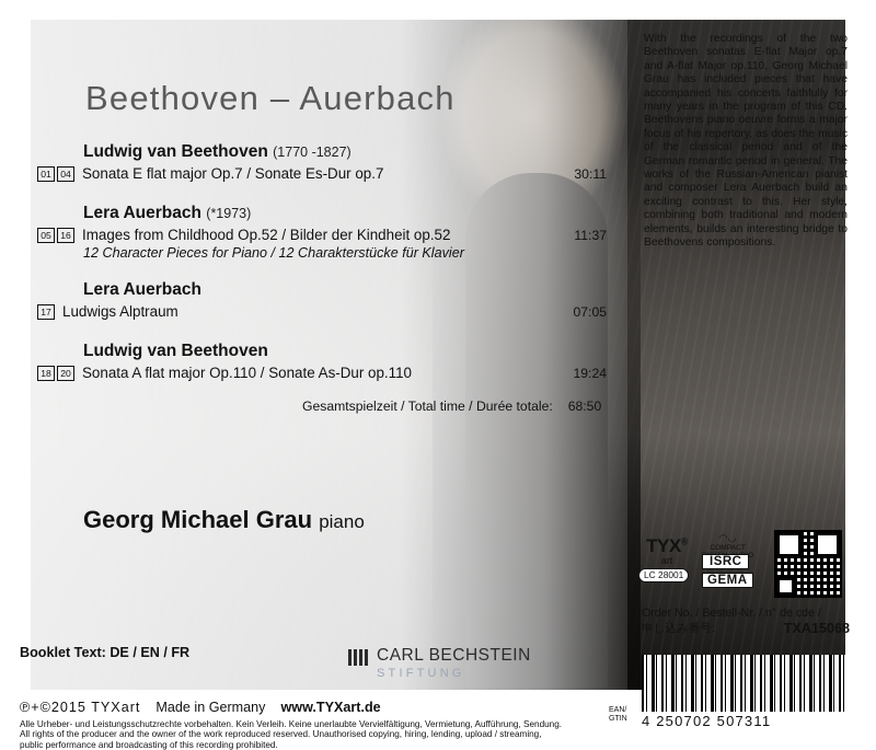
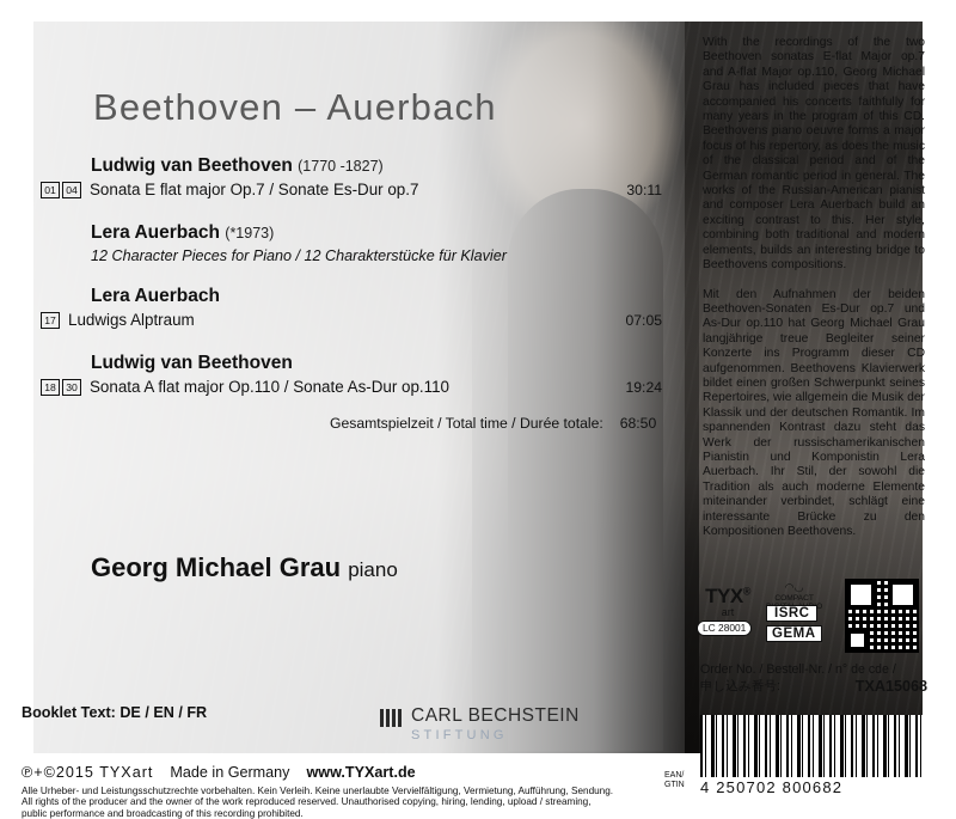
  Beethoven – Auerbach
  Ludwig van Beethoven (1770 -1827)
  01
  04
  Sonata E flat major Op.7 / Sonate Es-Dur op.7
  30:11
  Lera Auerbach (*1973)
- 05
- 16
- Images from Childhood Op.52 / Bilder der Kindheit op.52
- 11:37
  12 Character Pieces for Piano / 12 Charakterstücke für Klavier
  Lera Auerbach
  17
  Ludwigs Alptraum
  07:05
  Ludwig van Beethoven
  18
- 20
+ 30
  Sonata A flat major Op.110 / Sonate As-Dur op.110
  19:24
  Gesamtspielzeit / Total time / Durée totale:
  68:50
  Georg Michael Grau piano
  With the recordings of the two Beethoven sonatas E-flat Major op.7 and A-flat Major op.110, Georg Michael Grau has included pieces that have accompanied his concerts faithfully for many years in the program of this CD. Beethovens piano oeuvre forms a major focus of his repertory, as does the music of the classical period and of the German romantic period in general. The works of the Russian-American pianist and composer Lera Auerbach build an exciting contrast to this. Her style, combining both traditional and modern elements, builds an interesting bridge to Beethovens compositions.
+ Mit den Aufnahmen der beiden Beethoven-Sonaten Es-Dur op.7 und As-Dur op.110 hat Georg Michael Grau langjährige treue Begleiter seiner Konzerte ins Programm dieser CD aufgenommen. Beethovens Klavierwerk bildet einen großen Schwerpunkt seines Repertoires, wie allgemein die Musik der Klassik und der deutschen Romantik. Im spannenden Kontrast dazu steht das Werk der russischamerikanischen Pianistin und Komponistin Lera Auerbach. Ihr Stil, der sowohl die Tradition als auch moderne Elemente miteinander verbindet, schlägt eine interessante Brücke zu den Kompositionen Beethovens.
  Booklet Text: DE / EN / FR
  CARL BECHSTEIN
  STIFTUNG
  ℗+©2015 TYXart Made in Germany www.TYXart.de
  Alle Urheber- und Leistungsschutzrechte vorbehalten. Kein Verleih. Keine unerlaubte Vervielfältigung, Vermietung, Aufführung, Sendung. All rights of the producer and the owner of the work reproduced reserved. Unauthorised copying, hiring, lending, upload / streaming, public performance and broadcasting of this recording prohibited.
  TYX®
  art
  LC 28001
  ◠◡
  ISRC
  GEMA
  Order No. / Bestell-Nr. / n° de cde /
  申し込み番号:
  TXA15068
- 4 250702 507311
+ 4 250702 800682
